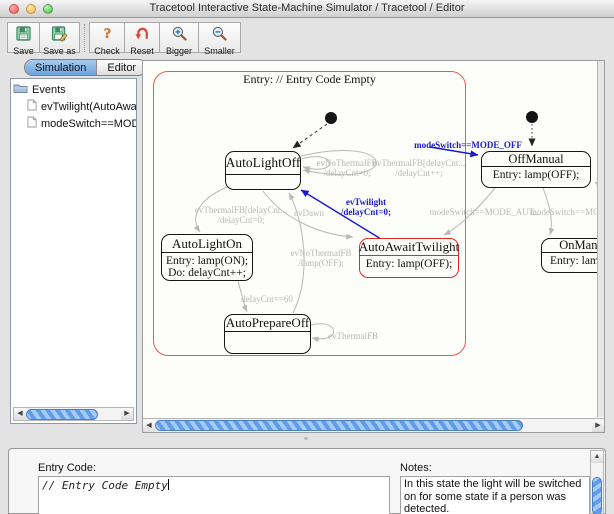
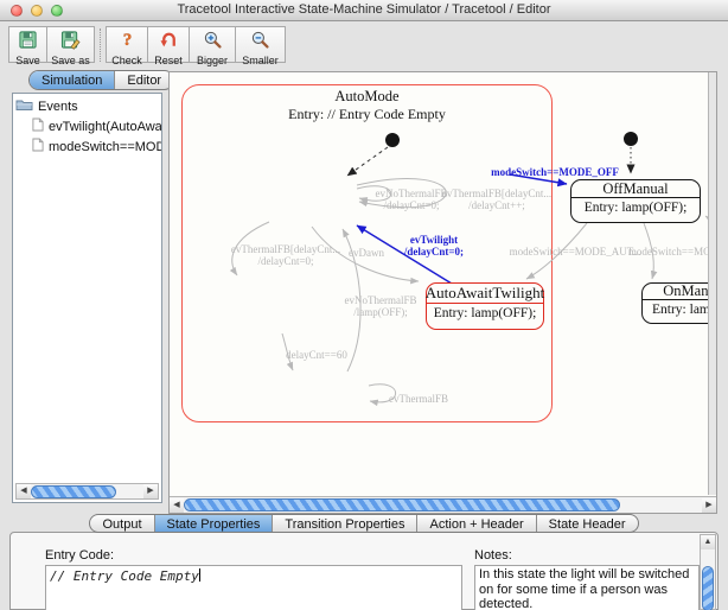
  Tracetool Interactive State-Machine Simulator / Tracetool / Editor
  Save
  Save as
  ?
  Check
  Reset
  Bigger
  Smaller
  Simulation
  Editor
  Events
  evTwilight(AutoAwa
  modeSwitch==MOD
+ AutoMode
  Entry: // Entry Code Empty
- AutoLightOff
- AutoLightOn
- Entry: lamp(ON);
- Do: delayCnt++;
  AutoAwaitTwilight
  Entry: lamp(OFF);
- AutoPrepareOff
  OffManual
  Entry: lamp(OFF);
  Entry: lam
  evNoThermalFB
  /delayCnt=0;
  evThermalFB[delayCnt...
  /delayCnt++;
  evThermalFB[delayCnt...
  /delayCnt=0;
  evDawn
  evTwilight
  /delayCnt=0;
  evNoThermalFB
  /lamp(OFF);
  delayCnt==60
  evThermalFB
  modeSwitch==MODE_OFF
  modeSwitch==MODE_AUT...
  modeSwitch==MO
+ Output
+ State Properties
+ Transition Properties
+ Action + Header
+ State Header
  Entry Code:
  // Entry Code Empty
  Notes:
- In this state the light will be switched on for some state if a person was detected.
+ In this state the light will be switched on for some time if a person was detected.
